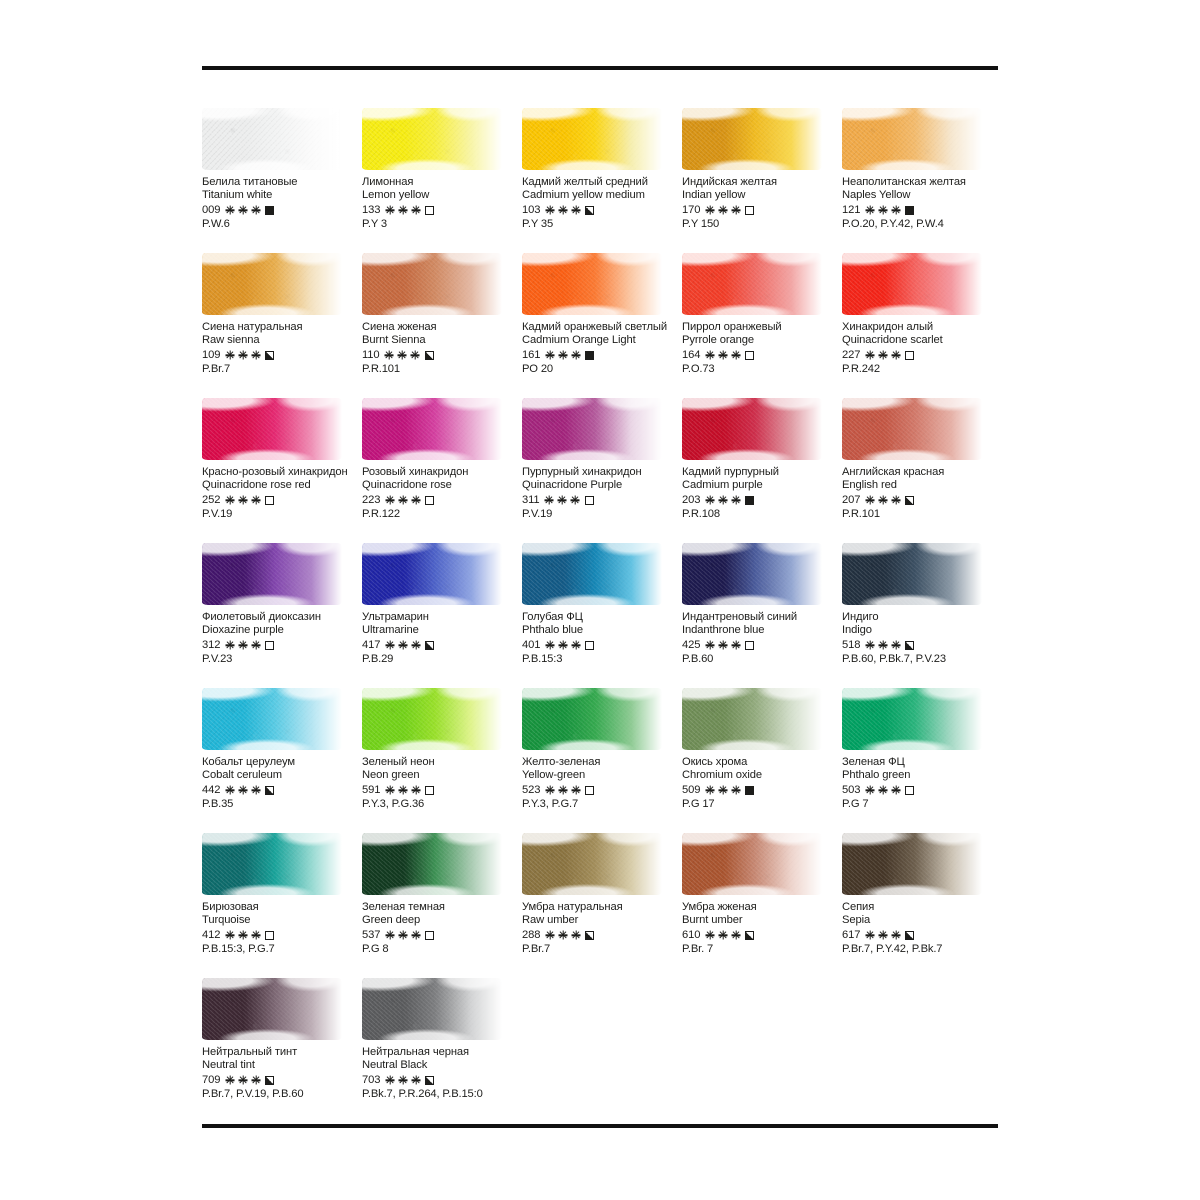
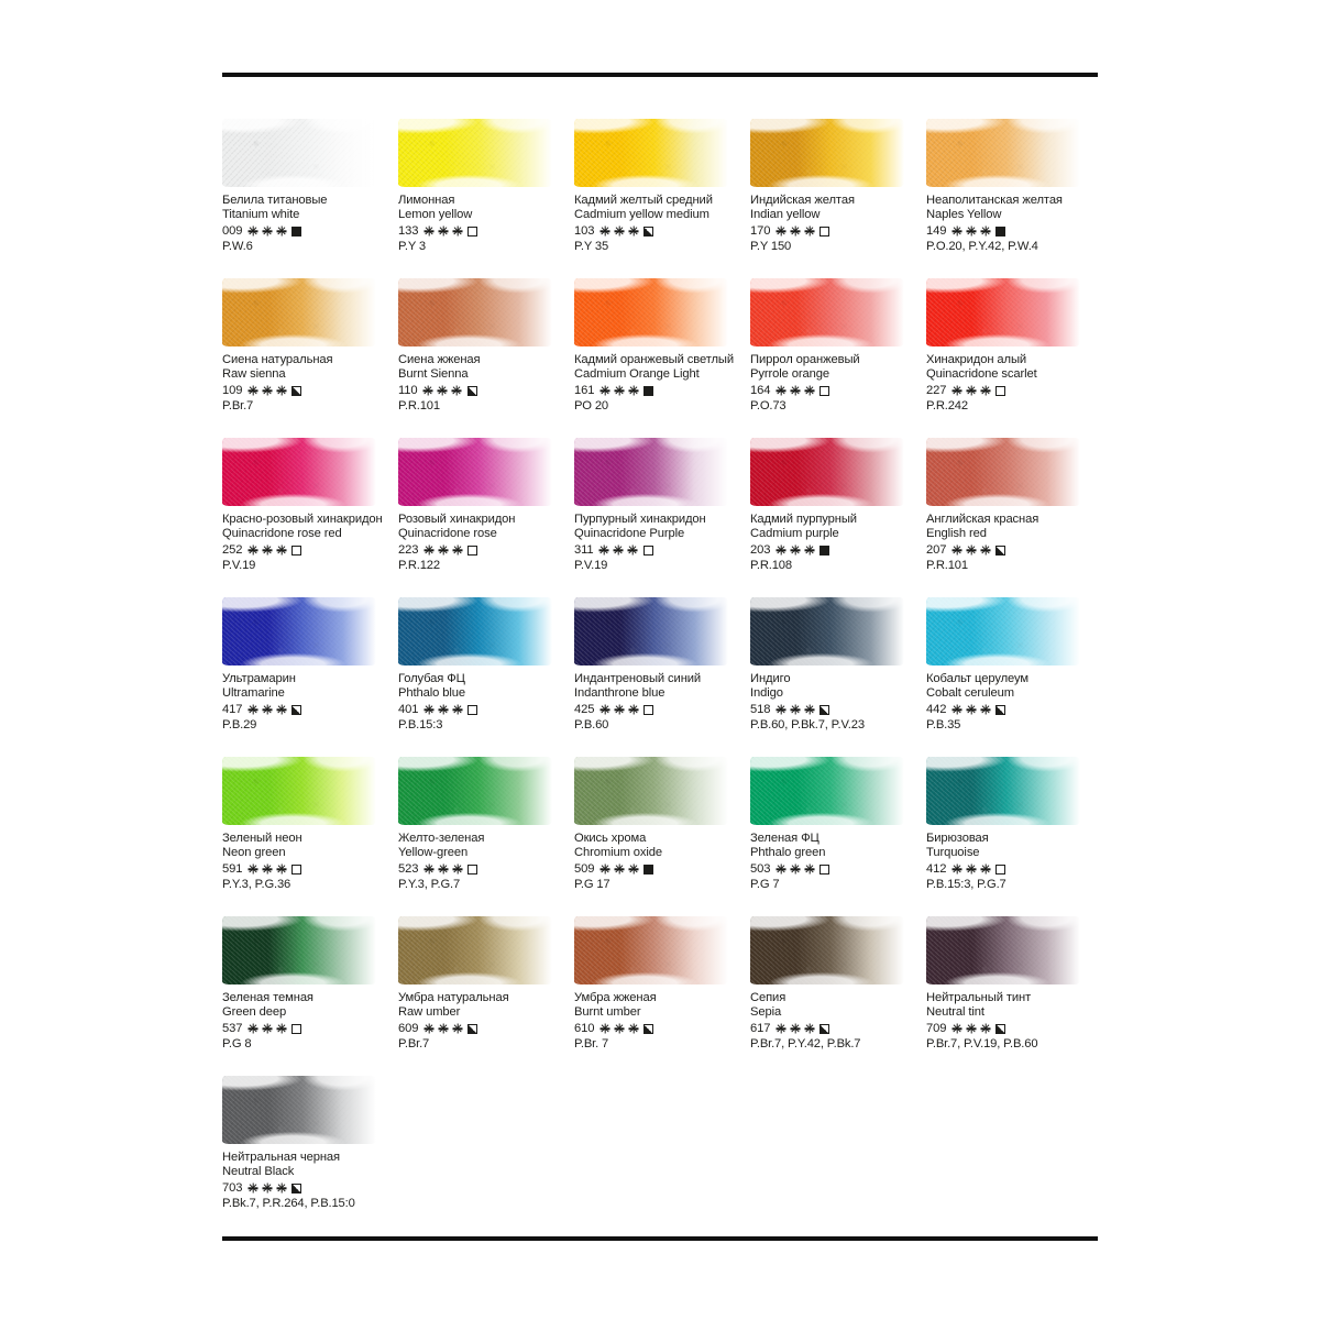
  Белила титановые
  Titanium white
  009
  P.W.6
  Лимонная
  Lemon yellow
  133
  P.Y 3
  Кадмий желтый средний
  Cadmium yellow medium
  103
  P.Y 35
  Индийская желтая
  Indian yellow
  170
  P.Y 150
  Неаполитанская желтая
  Naples Yellow
- 121
+ 149
  P.O.20, P.Y.42, P.W.4
  Сиена натуральная
  Raw sienna
  109
  P.Br.7
  Сиена жженая
  Burnt Sienna
  110
  P.R.101
  Кадмий оранжевый светлый
  Cadmium Orange Light
  161
  PO 20
  Пиррол оранжевый
  Pyrrole orange
  164
  P.O.73
  Хинакридон алый
  Quinacridone scarlet
  227
  P.R.242
  Красно-розовый хинакридон
  Quinacridone rose red
  252
  P.V.19
  Розовый хинакридон
  Quinacridone rose
  223
  P.R.122
  Пурпурный хинакридон
  Quinacridone Purple
  311
  P.V.19
  Кадмий пурпурный
  Cadmium purple
  203
  P.R.108
  Английская красная
  English red
  207
  P.R.101
- Фиолетовый диоксазин
- Dioxazine purple
- 312
- P.V.23
  Ультрамарин
  Ultramarine
  417
  P.B.29
  Голубая ФЦ
  Phthalo blue
  401
  P.B.15:3
  Индантреновый синий
  Indanthrone blue
  425
  P.B.60
  Индиго
  Indigo
  518
  P.B.60, P.Bk.7, P.V.23
  Кобальт церулеум
  Cobalt ceruleum
  442
  P.B.35
  Зеленый неон
  Neon green
  591
  P.Y.3, P.G.36
  Желто-зеленая
  Yellow-green
  523
  P.Y.3, P.G.7
  Окись хрома
  Chromium oxide
  509
  P.G 17
  Зеленая ФЦ
  Phthalo green
  503
  P.G 7
  Бирюзовая
  Turquoise
  412
  P.B.15:3, P.G.7
  Зеленая темная
  Green deep
  537
  P.G 8
  Умбра натуральная
  Raw umber
- 288
+ 609
  P.Br.7
  Умбра жженая
  Burnt umber
  610
  P.Br. 7
  Сепия
  Sepia
  617
  P.Br.7, P.Y.42, P.Bk.7
  Нейтральный тинт
  Neutral tint
  709
  P.Br.7, P.V.19, P.B.60
  Нейтральная черная
  Neutral Black
  703
  P.Bk.7, P.R.264, P.B.15:0
